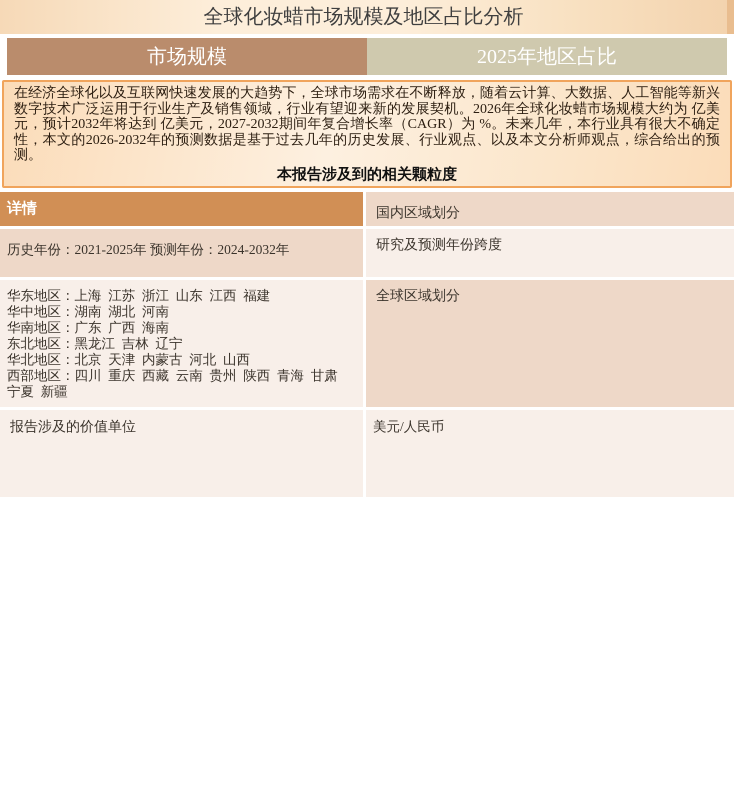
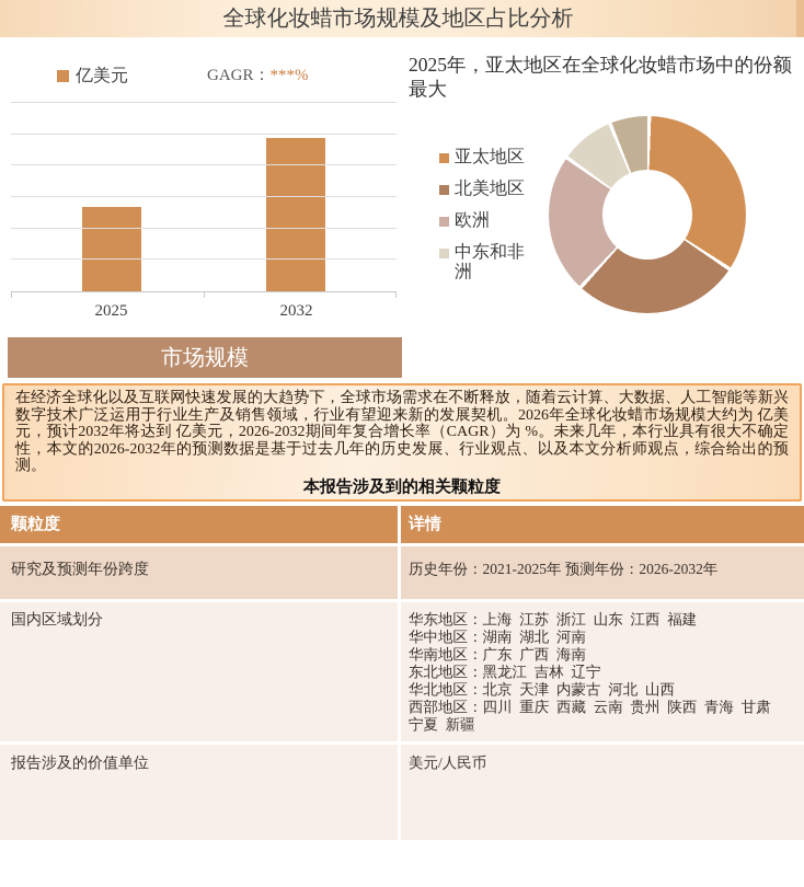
  全球化妆蜡市场规模及地区占比分析
+ 亿美元
+ GAGR：***%
+ 2025
+ 2032
+ 2025年，亚太地区在全球化妆蜡市场中的份额最大
+ 亚太地区
+ 北美地区
+ 欧洲
+ 中东和非洲
  市场规模
- 2025年地区占比
- 在经济全球化以及互联网快速发展的大趋势下，全球市场需求在不断释放，随着云计算、大数据、人工智能等新兴数字技术广泛运用于行业生产及销售领域，行业有望迎来新的发展契机。2026年全球化妆蜡市场规模大约为 亿美元，预计2032年将达到 亿美元，2027-2032期间年复合增长率（CAGR）为 %。未来几年，本行业具有很大不确定性，本文的2026-2032年的预测数据是基于过去几年的历史发展、行业观点、以及本文分析师观点，综合给出的预测。
+ 在经济全球化以及互联网快速发展的大趋势下，全球市场需求在不断释放，随着云计算、大数据、人工智能等新兴数字技术广泛运用于行业生产及销售领域，行业有望迎来新的发展契机。2026年全球化妆蜡市场规模大约为 亿美元，预计2032年将达到 亿美元，2026-2032期间年复合增长率（CAGR）为 %。未来几年，本行业具有很大不确定性，本文的2026-2032年的预测数据是基于过去几年的历史发展、行业观点、以及本文分析师观点，综合给出的预测。
  本报告涉及到的相关颗粒度
+ 颗粒度
  详情
- 国内区域划分
+ 研究及预测年份跨度
- 历史年份：2021-2025年 预测年份：2024-2032年
+ 历史年份：2021-2025年 预测年份：2026-2032年
- 研究及预测年份跨度
+ 国内区域划分
  华东地区：上海 江苏 浙江 山东 江西 福建
  华中地区：湖南 湖北 河南
  华南地区：广东 广西 海南
  东北地区：黑龙江 吉林 辽宁
  华北地区：北京 天津 内蒙古 河北 山西
  西部地区：四川 重庆 西藏 云南 贵州 陕西 青海 甘肃
  宁夏 新疆
- 全球区域划分
  报告涉及的价值单位
  美元/人民币
